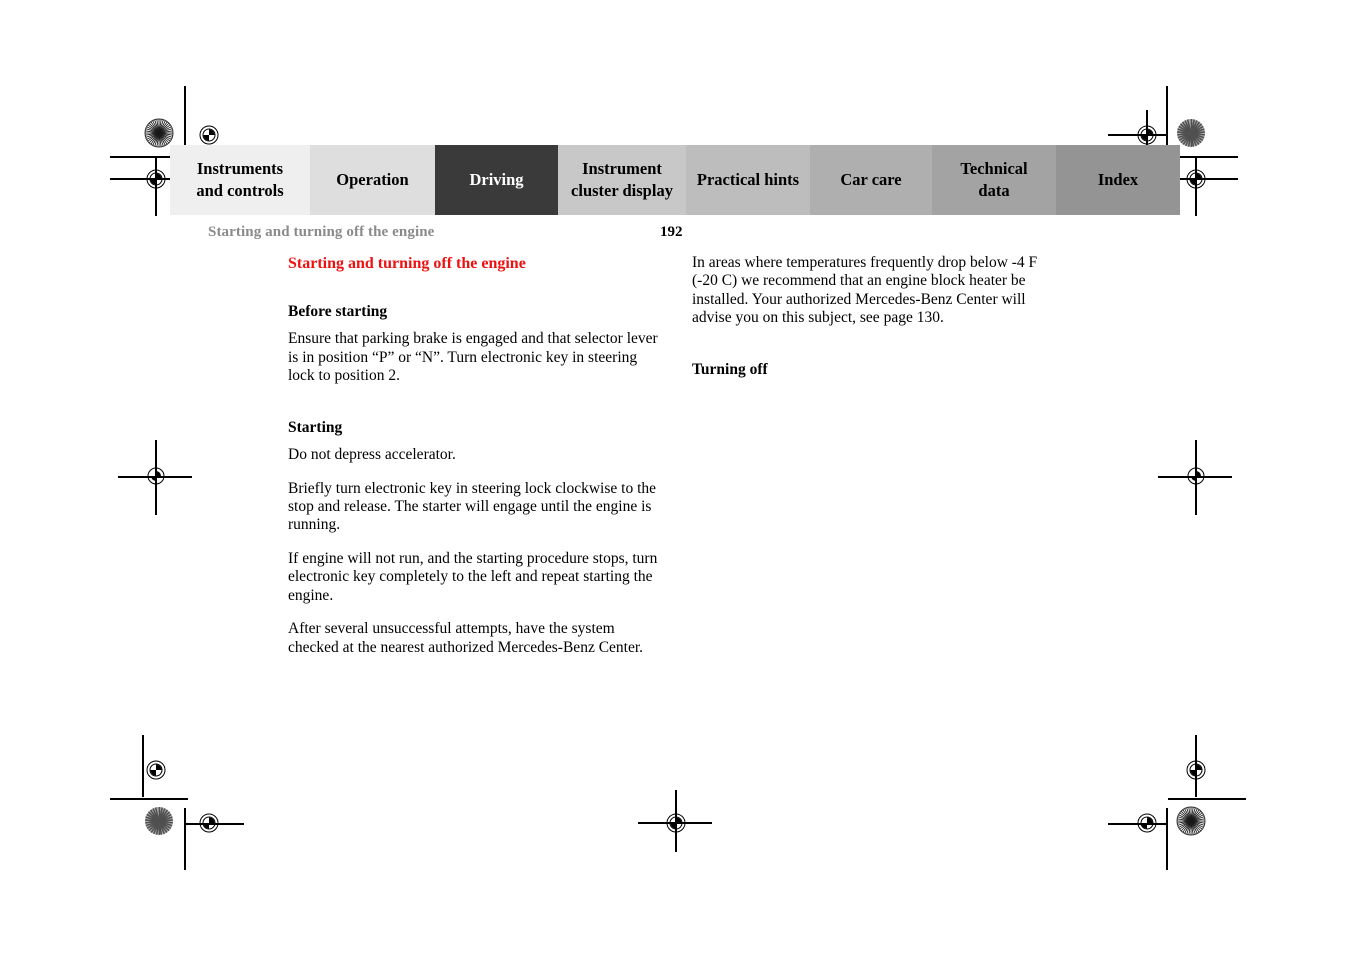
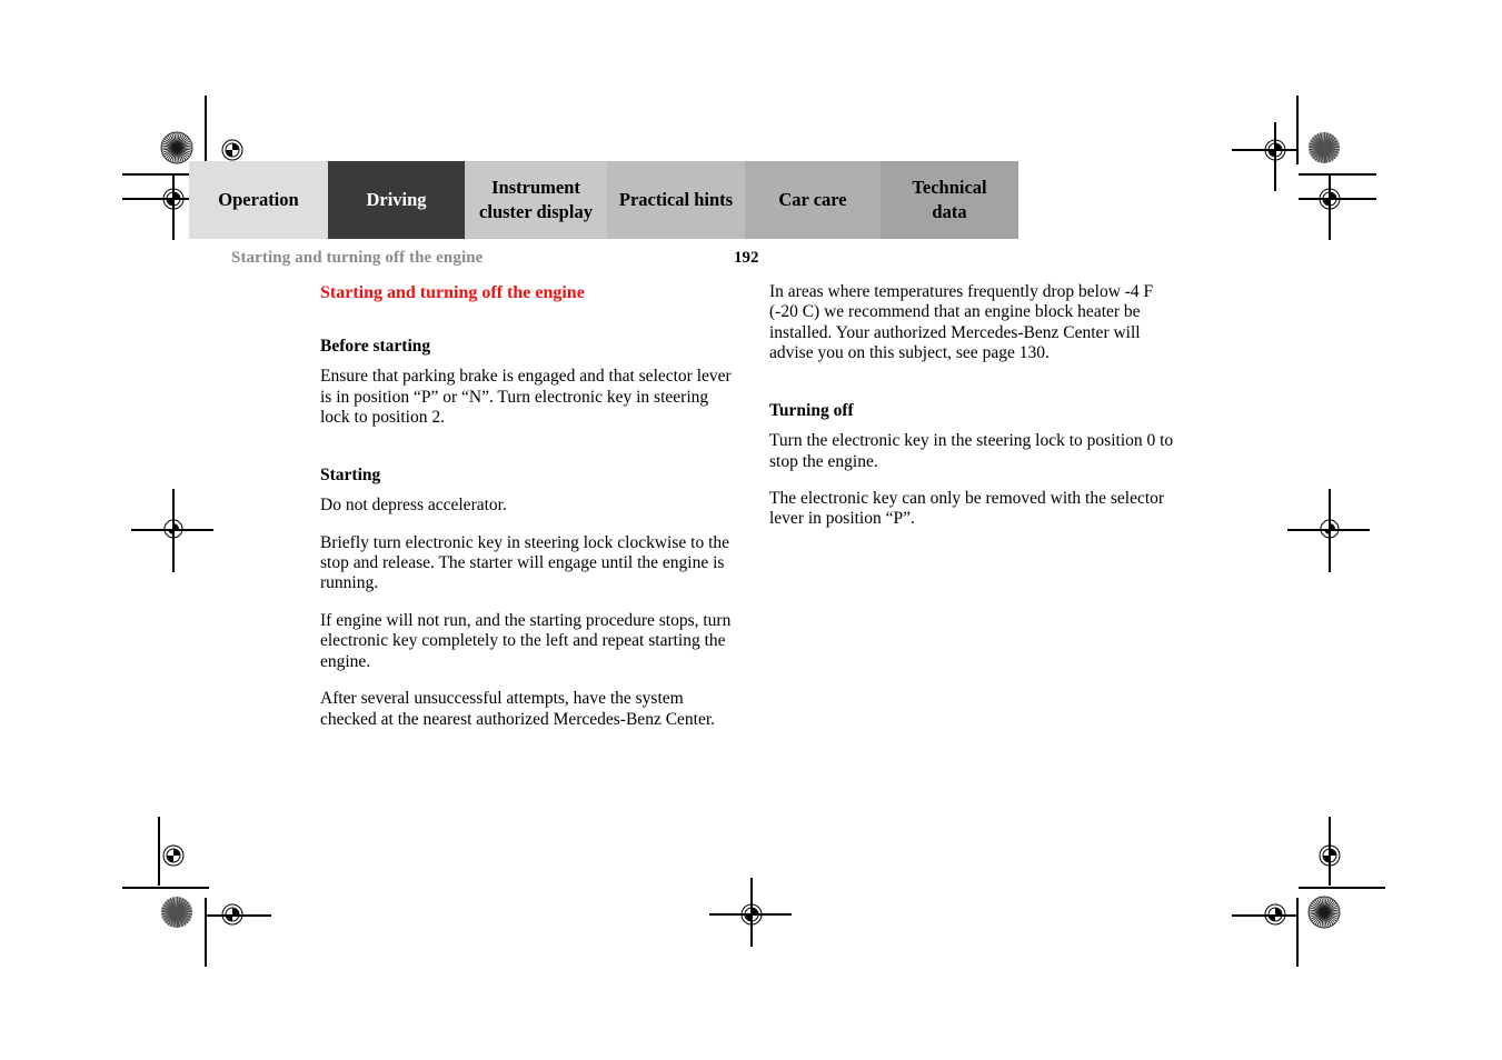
- Instruments
- and controls
  Operation
  Driving
  Instrument
  cluster display
  Practical hints
  Car care
  Technical
  data
- Index
  Starting and turning off the engine
  192
  Starting and turning off the engine
  Before starting
  Ensure that parking brake is engaged and that selector lever is in position “P” or “N”. Turn electronic key in steering lock to position 2.
  Starting
  Do not depress accelerator.
  Briefly turn electronic key in steering lock clockwise to the stop and release. The starter will engage until the engine is running.
  If engine will not run, and the starting procedure stops, turn electronic key completely to the left and repeat starting the engine.
  After several unsuccessful attempts, have the system checked at the nearest authorized Mercedes-Benz Center.
  In areas where temperatures frequently drop below -4 F (-20 C) we recommend that an engine block heater be installed. Your authorized Mercedes-Benz Center will advise you on this subject, see page 130.
  Turning off
+ Turn the electronic key in the steering lock to position 0 to stop the engine.
+ The electronic key can only be removed with the selector lever in position “P”.
